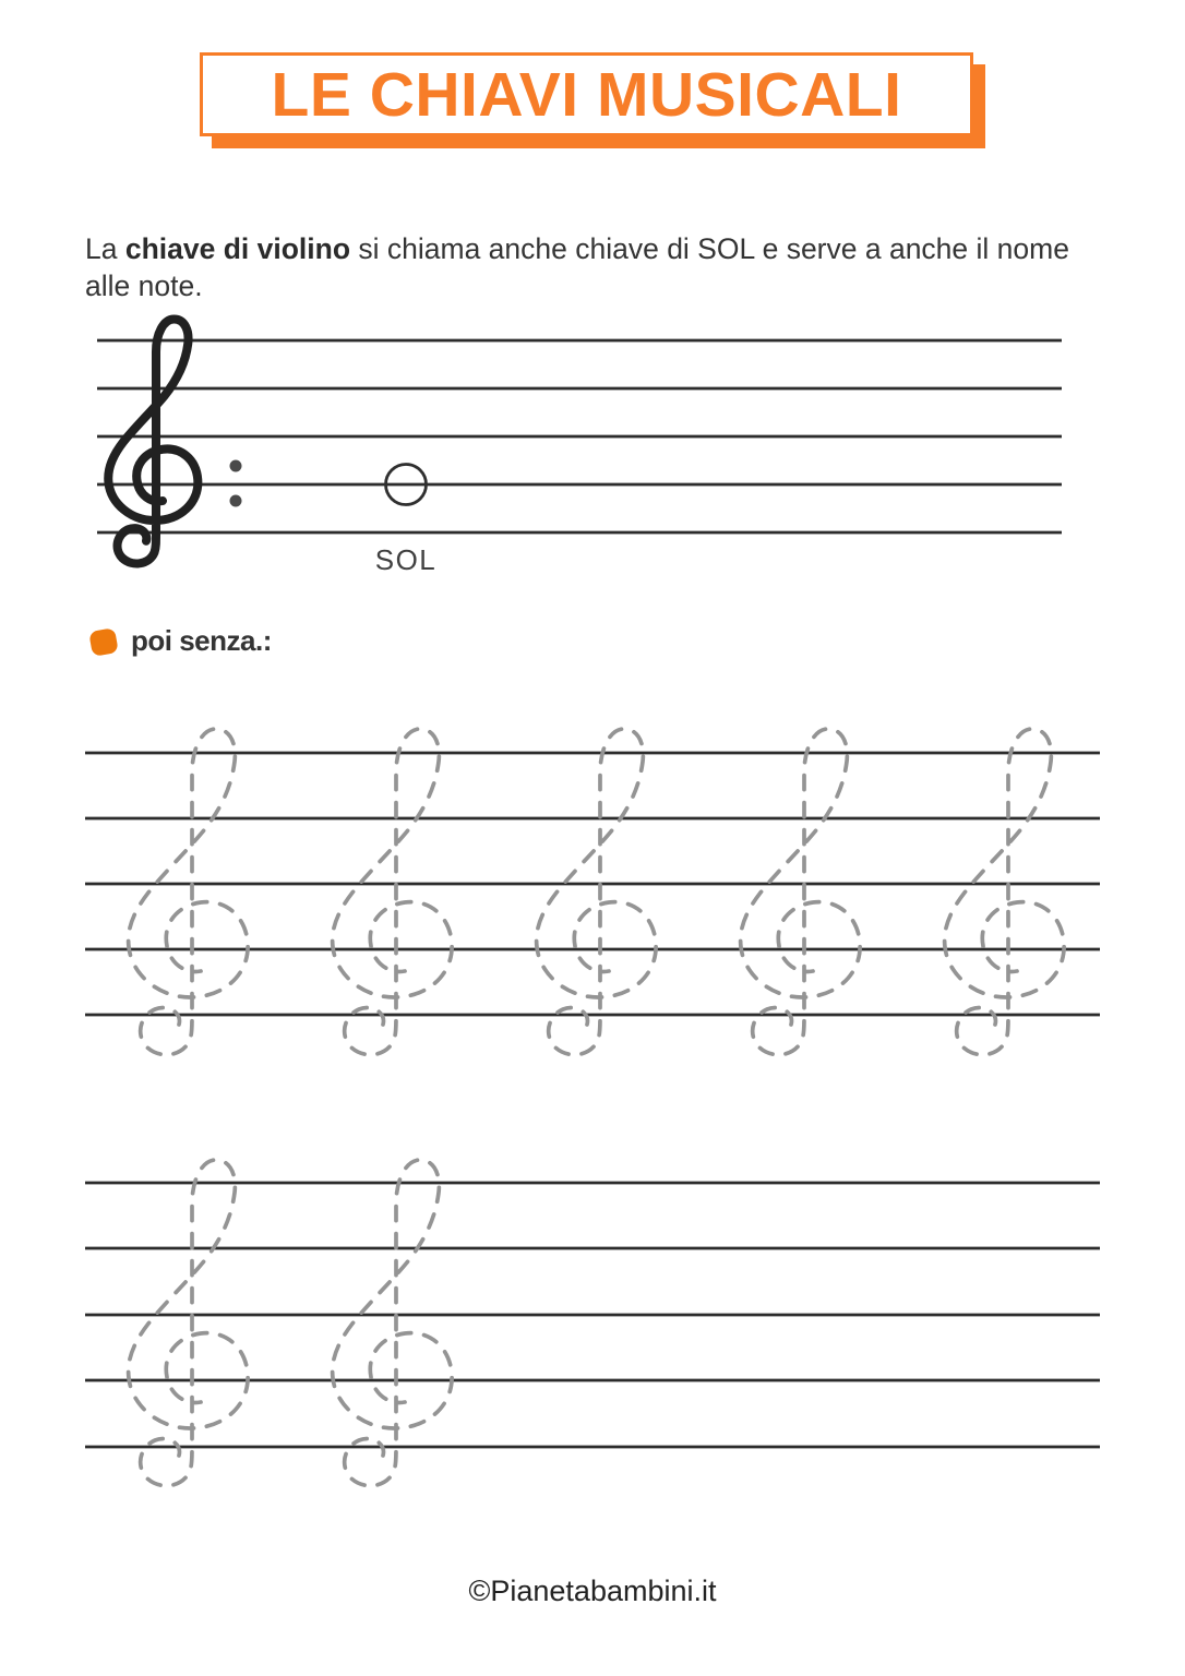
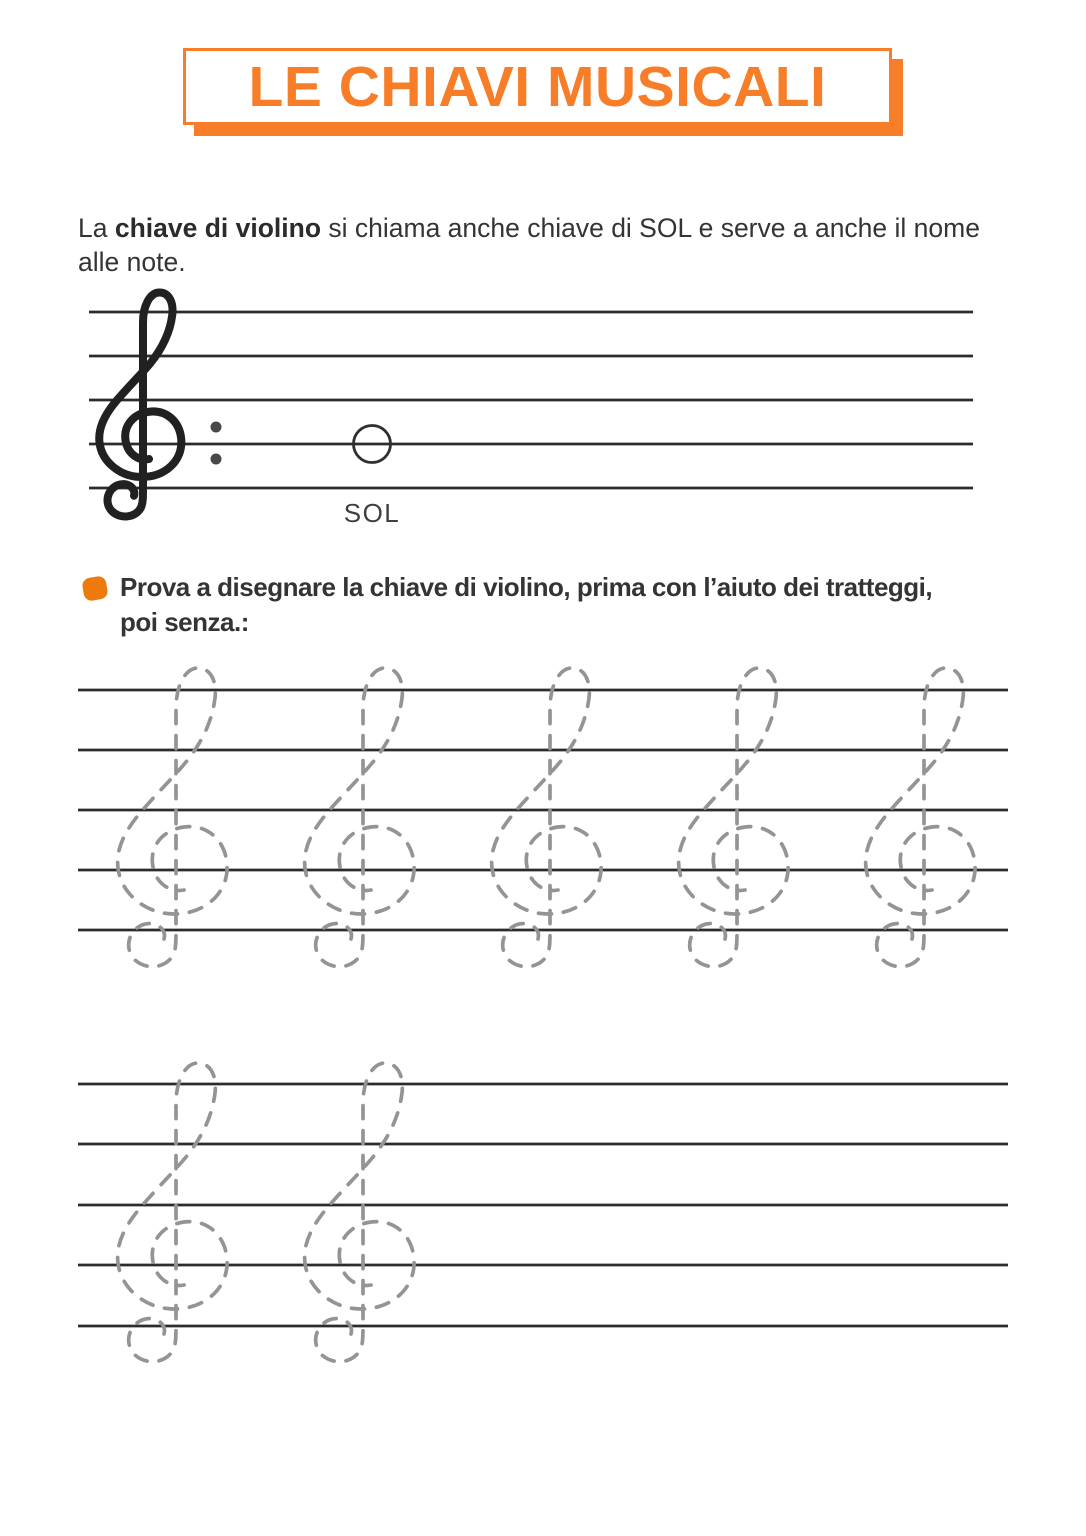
  LE CHIAVI MUSICALI
  La chiave di violino si chiama anche chiave di SOL e serve a anche il nome alle note.
  SOL
+ Prova a disegnare la chiave di violino, prima con l’aiuto dei tratteggi,
  poi senza.:
- ©Pianetabambini.it
